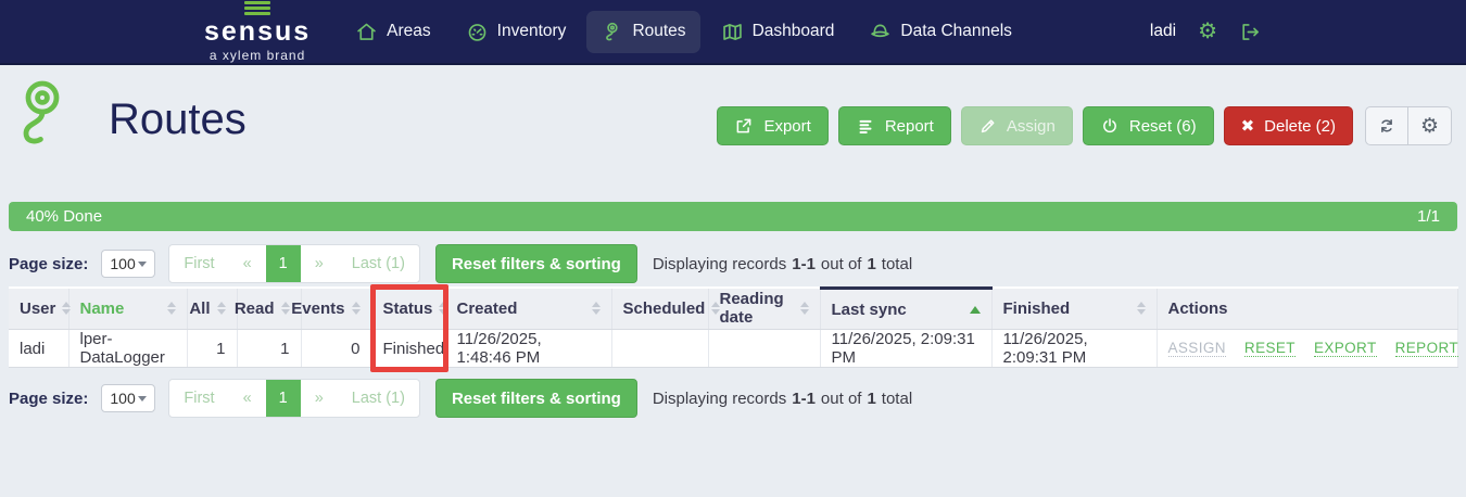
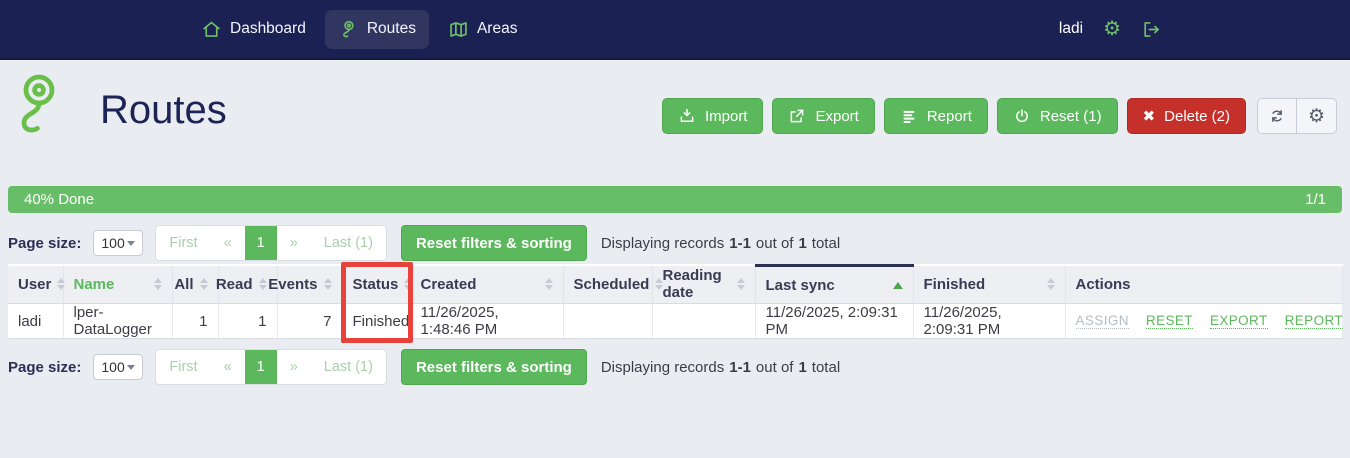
- sensus
- a xylem brand
- Areas
+ Dashboard
- Inventory
  Routes
- Dashboard
+ Areas
- Data Channels
  ladi
  ⚙
  Routes
+ Import
  Export
  Report
- Assign
- Reset (6)
+ Reset (1)
  ✖
  Delete (2)
  ⚙
  40% Done
  1/1
  Page size:
  100
  First
  «
  1
  »
  Last (1)
  Reset filters & sorting
  Displaying records
  1-1
  out of
  1
  total
  User	Name	All	Read	Events	Status	Created	Scheduled	Reading date	Last sync	Finished	Actions
- ladi	lper-DataLogger	1	1	0	Finished	11/26/2025, 1:48:46 PM			11/26/2025, 2:09:31 PM	11/26/2025, 2:09:31 PM	ASSIGN RESET EXPORT REPORT
+ ladi	lper-DataLogger	1	1	7	Finished	11/26/2025, 1:48:46 PM			11/26/2025, 2:09:31 PM	11/26/2025, 2:09:31 PM	ASSIGN RESET EXPORT REPORT
  Page size:
  100
  First
  «
  1
  »
  Last (1)
  Reset filters & sorting
  Displaying records
  1-1
  out of
  1
  total
